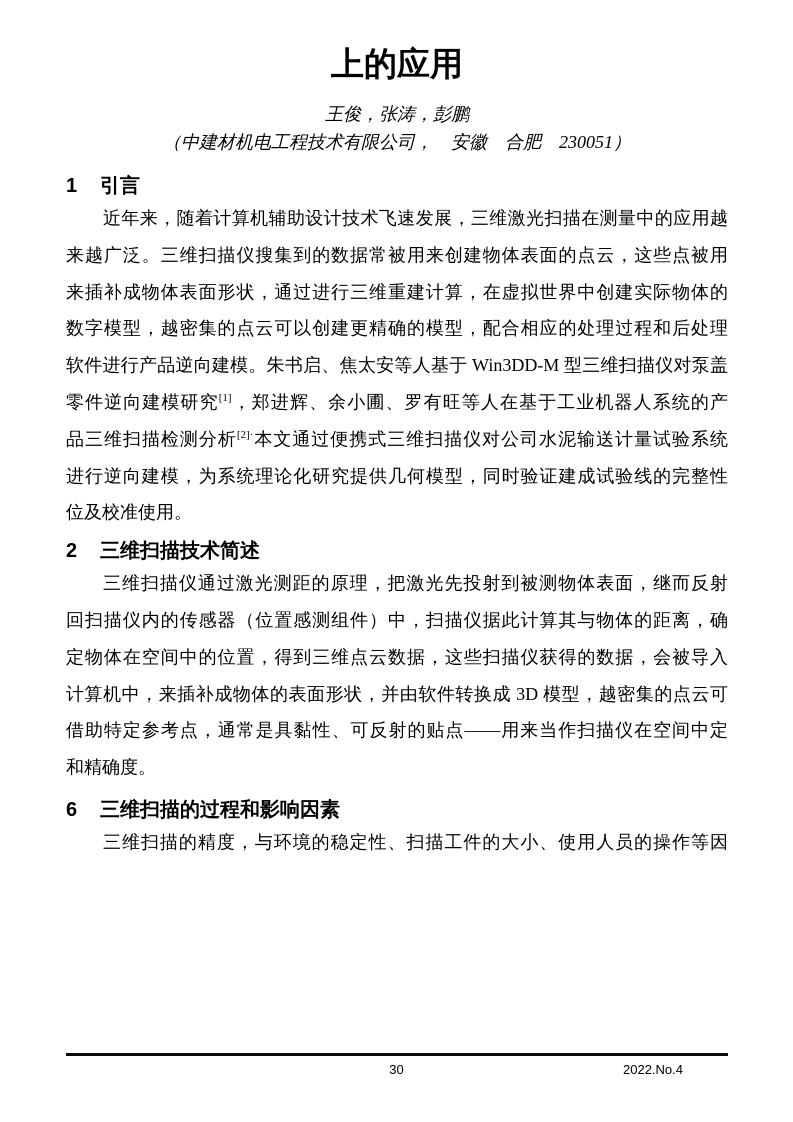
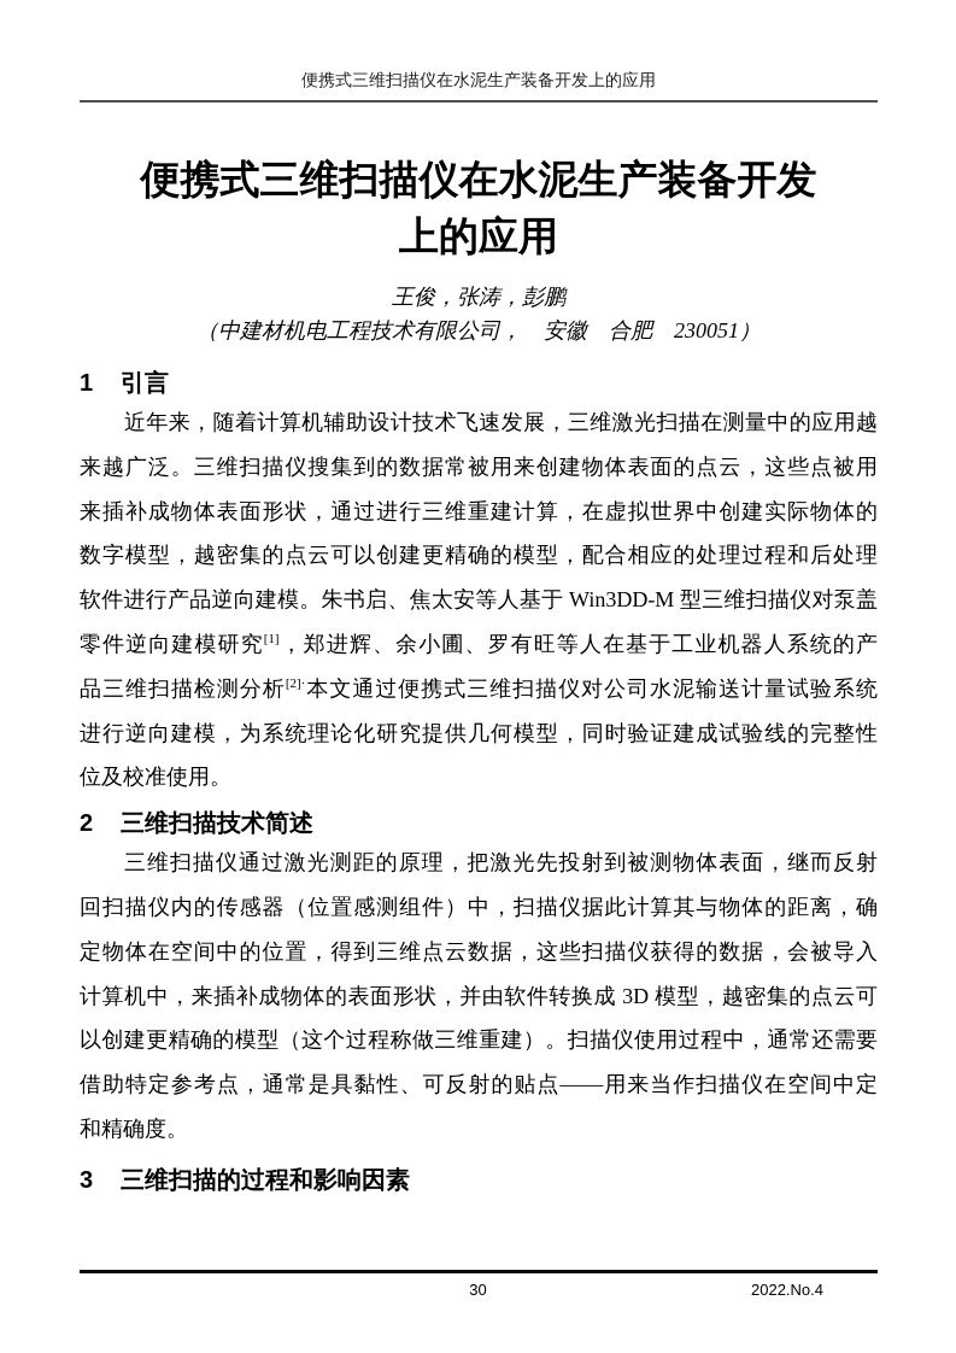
+ 便携式三维扫描仪在水泥生产装备开发上的应用
+ 便携式三维扫描仪在水泥生产装备开发
  上的应用
  王俊，张涛，彭鹏
  （中建材机电工程技术有限公司， 安徽 合肥 230051）
  1 引言
  近年来，随着计算机辅助设计技术飞速发展，三维激光扫描在测量中的应用越
  来越广泛。三维扫描仪搜集到的数据常被用来创建物体表面的点云，这些点被用
  来插补成物体表面形状，通过进行三维重建计算，在虚拟世界中创建实际物体的
  数字模型，越密集的点云可以创建更精确的模型，配合相应的处理过程和后处理
  软件进行产品逆向建模。朱书启、焦太安等人基于 Win3DD-M 型三维扫描仪对泵盖
  零件逆向建模研究[1]，郑进辉、余小圃、罗有旺等人在基于工业机器人系统的产
  品三维扫描检测分析[2]·本文通过便携式三维扫描仪对公司水泥输送计量试验系统
  进行逆向建模，为系统理论化研究提供几何模型，同时验证建成试验线的完整性
  位及校准使用。
  2 三维扫描技术简述
  三维扫描仪通过激光测距的原理，把激光先投射到被测物体表面，继而反射
  回扫描仪内的传感器（位置感测组件）中，扫描仪据此计算其与物体的距离，确
  定物体在空间中的位置，得到三维点云数据，这些扫描仪获得的数据，会被导入
  计算机中，来插补成物体的表面形状，并由软件转换成 3D 模型，越密集的点云可
+ 以创建更精确的模型（这个过程称做三维重建）。扫描仪使用过程中，通常还需要
  借助特定参考点，通常是具黏性、可反射的贴点——用来当作扫描仪在空间中定
  和精确度。
- 6 三维扫描的过程和影响因素
+ 3 三维扫描的过程和影响因素
- 三维扫描的精度，与环境的稳定性、扫描工件的大小、使用人员的操作等因
  30
  2022.No.4
